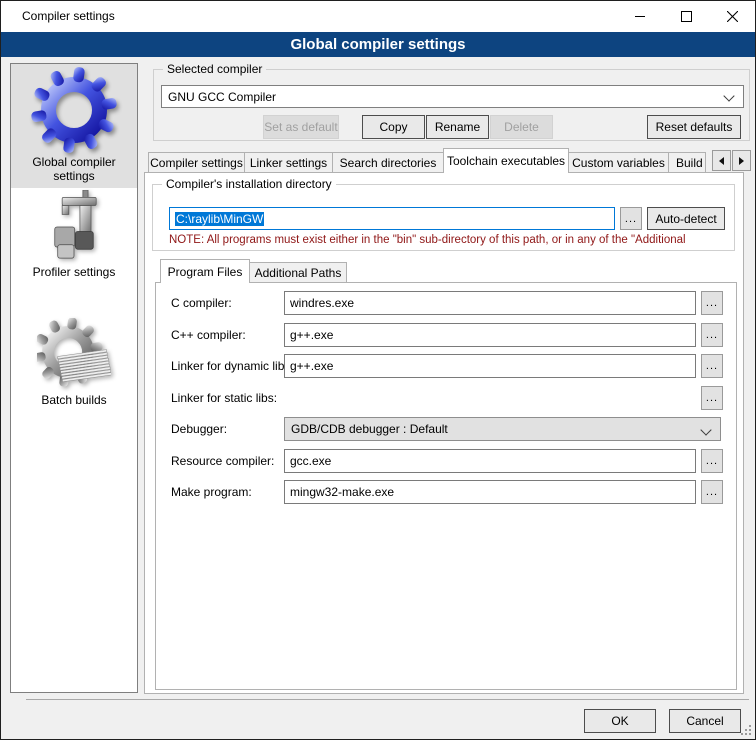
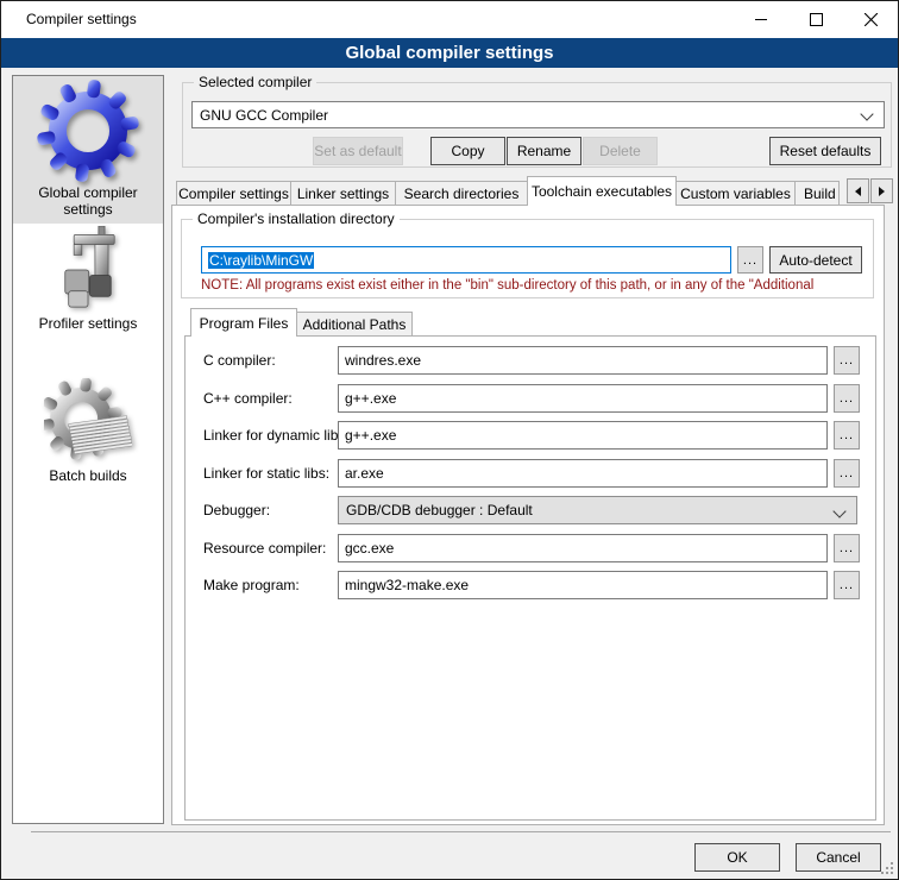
  Compiler settings
  Global compiler settings
  Global compiler settings
  Profiler settings
  Batch builds
  Selected compiler
  GNU GCC Compiler
  Set as default
  Copy
  Rename
  Delete
  Reset defaults
  Compiler settings
  Linker settings
  Search directories
  Toolchain executables
  Custom variables
  Compiler's installation directory
  C:\raylib\MinGW
  ...
  Auto-detect
- NOTE: All programs must exist either in the "bin" sub-directory of this path, or in any of the "Additional
+ NOTE: All programs exist exist either in the "bin" sub-directory of this path, or in any of the "Additional
  Program Files
  Additional Paths
  C compiler:
  windres.exe
  ...
  C++ compiler:
  g++.exe
  ...
  Linker for dynamic lib
  g++.exe
  ...
  Linker for static libs:
+ ar.exe
  ...
  Debugger:
  GDB/CDB debugger : Default
  Resource compiler:
  gcc.exe
  ...
  Make program:
  mingw32-make.exe
  ...
  OK
  Cancel
